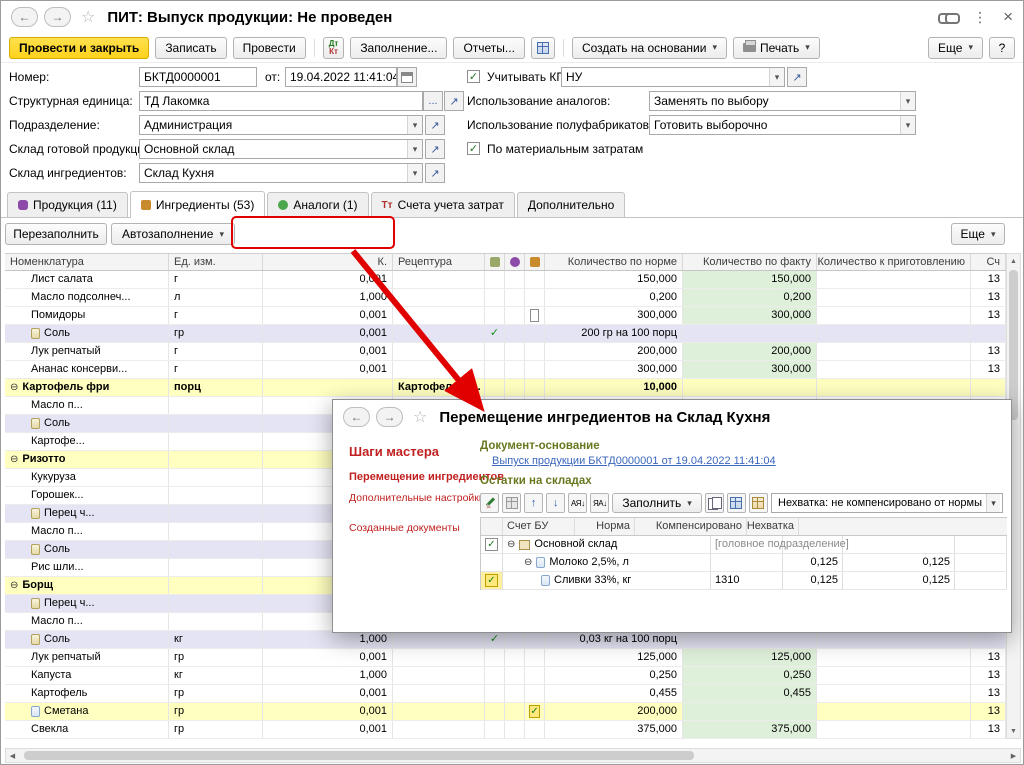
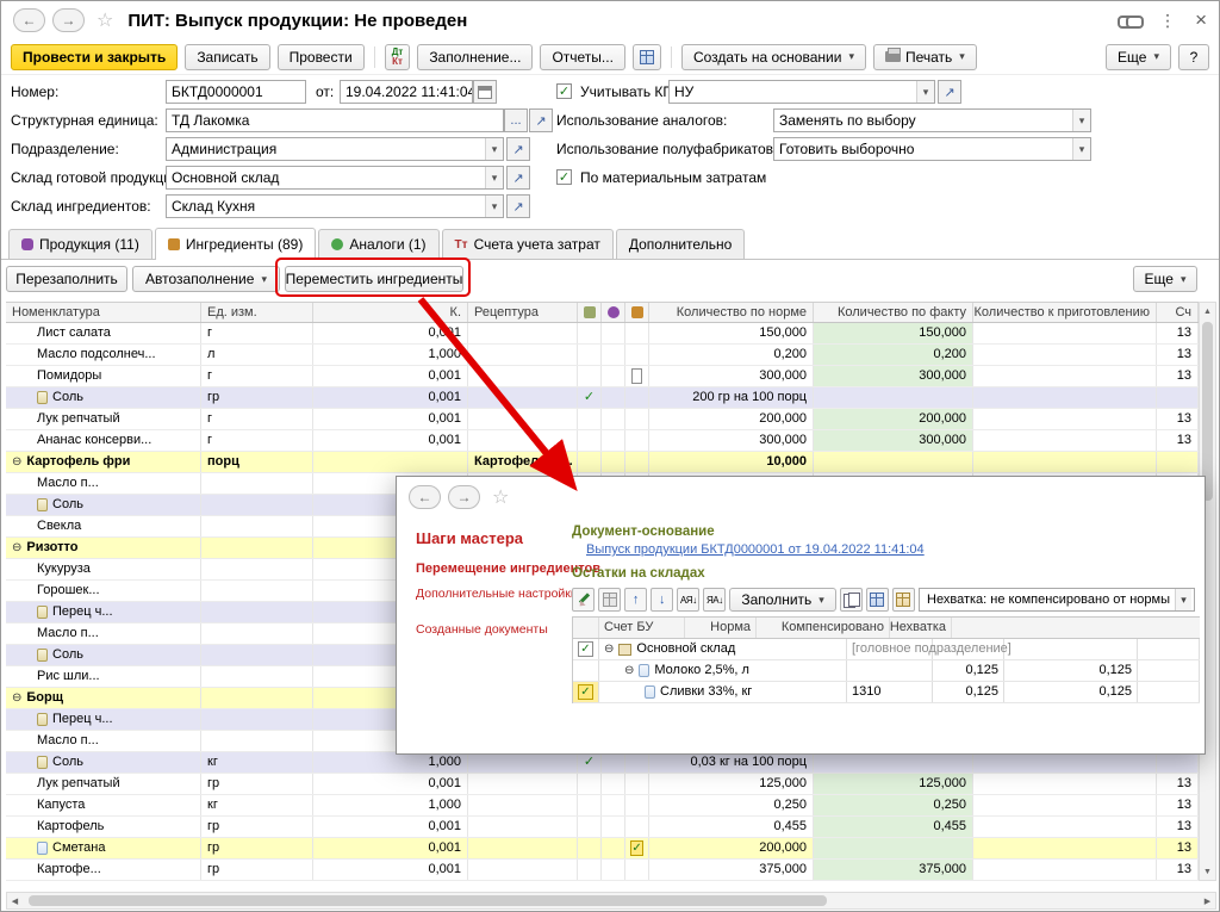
  ←
  →
  ☆
  ПИТ: Выпуск продукции: Не проведен
  ⋮
  ×
  Провести и закрыть
  Записать
  Провести
  Дт
  Кт
  Заполнение...
  Отчеты...
  Создать на основании
  ▾
  Печать
  ▾
  Еще
  ▾
  ?
  Номер:
  БКТД0000001
  от:
  19.04.2022 11:41:04
  Структурная единица:
  ТД Лакомка
  ...
  ↗
  Подразделение:
  Администрация
  ▾
  ↗
  Склад готовой продукц
  Основной склад
  ▾
  ↗
  Склад ингредиентов:
  Склад Кухня
  ▾
  ↗
  ✓
  Учитывать К
  НУ
  ▾
  ↗
  Использование аналогов:
  Заменять по выбору
  ▾
  Использование полуфабрикатов
  Готовить выборочно
  ▾
  ✓
  По материальным затратам
  Продукция (11)
- Ингредиенты (53)
+ Ингредиенты (89)
  Аналоги (1)
  Тт
  Счета учета затрат
  Дополнительно
  Перезаполнить
  Автозаполнение
  ▾
+ Переместить ингредиенты
  Еще
  ▾
  Номенклатура
  Ед. изм.
  К.
  Рецептура
  Количество по норме
  Количество по факту
  Количество к приготовлению
  Сч
  Лист салата
  г
  0,01
  150,000
  150,000
  13
  Масло подсолнеч...
  л
  1,000
  0,200
  0,200
  13
  Помидоры
  г
  0,001
  300,000
  300,000
  13
  Соль
  гр
  0,001
  ✓
  200 гр на 100 порц
  Лук репчатый
  г
  0,001
  200,000
  200,000
  13
  Ананас консерви...
  г
  0,001
  300,000
  300,000
  13
  ⊖
  Картофель фри
  порц
  Картофель...
  10,000
  Масло п...
  Соль
- Картофе...
+ Свекла
  ⊖
  Ризотто
  Кукуруза
  Горошек...
  Перец ч...
  Масло п...
  Соль
  Рис шли...
  ⊖
  Борщ
  Перец ч...
  Масло п...
  Соль
  кг
  1,000
  ✓
  0,03 кг на 100 порц
  Лук репчатый
  гр
  0,001
  125,000
  125,000
  13
  Капуста
  кг
  1,000
  0,250
  0,250
  13
  Картофель
  гр
  0,001
  0,455
  0,455
  13
  Сметана
  гр
  0,001
  ✓
  200,000
  13
- Свекла
+ Картофе...
  гр
  0,001
  375,000
  375,000
  13
  ←
  →
  ☆
- Перемещение ингредиентов на Склад Кухня
  Шаги мастера
  Перемещение ингреди
  Дополнительные настрой
  Созданные документы
  Документ-основание
  Выпуск продукции БКТД0000001 от 19.04.2022 11:41:04
  Остатки на складах
  ↑
  ↓
  АЯ↓
  ЯА↓
  Заполнить
  ▾
  Нехватка: не компенсировано от нормы
  ▾
  Счет БУ
  Норма
  Компенсировано
  Нехватка
  ✓
  ⊖
  Основной склад
  ⊖
  Молоко 2,5%, л
  0,125
  0,125
  ✓
  Сливки 33%, кг
  1310
  0,125
  0,125
